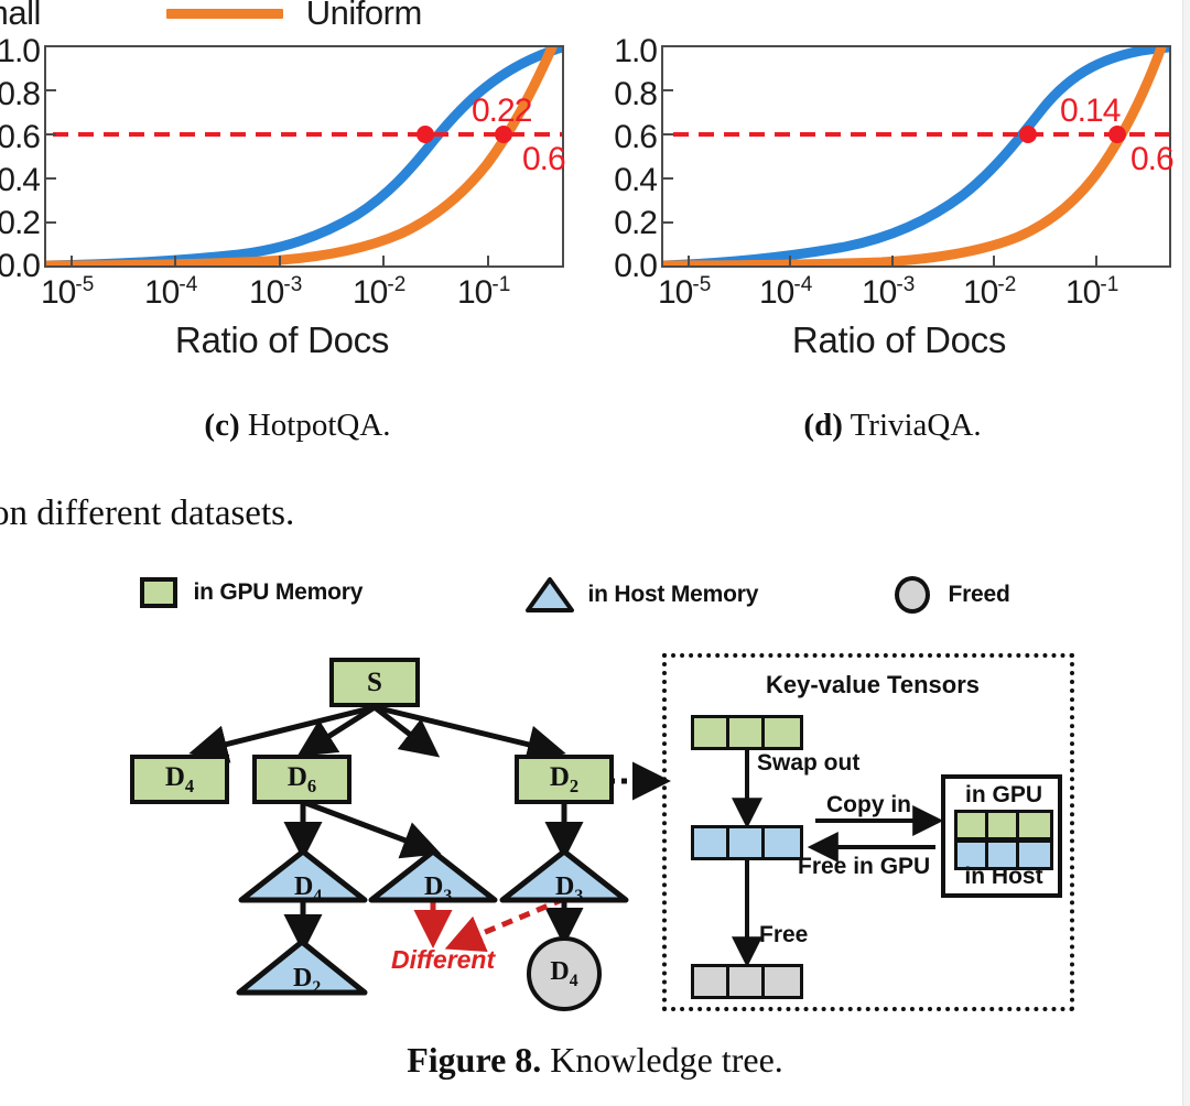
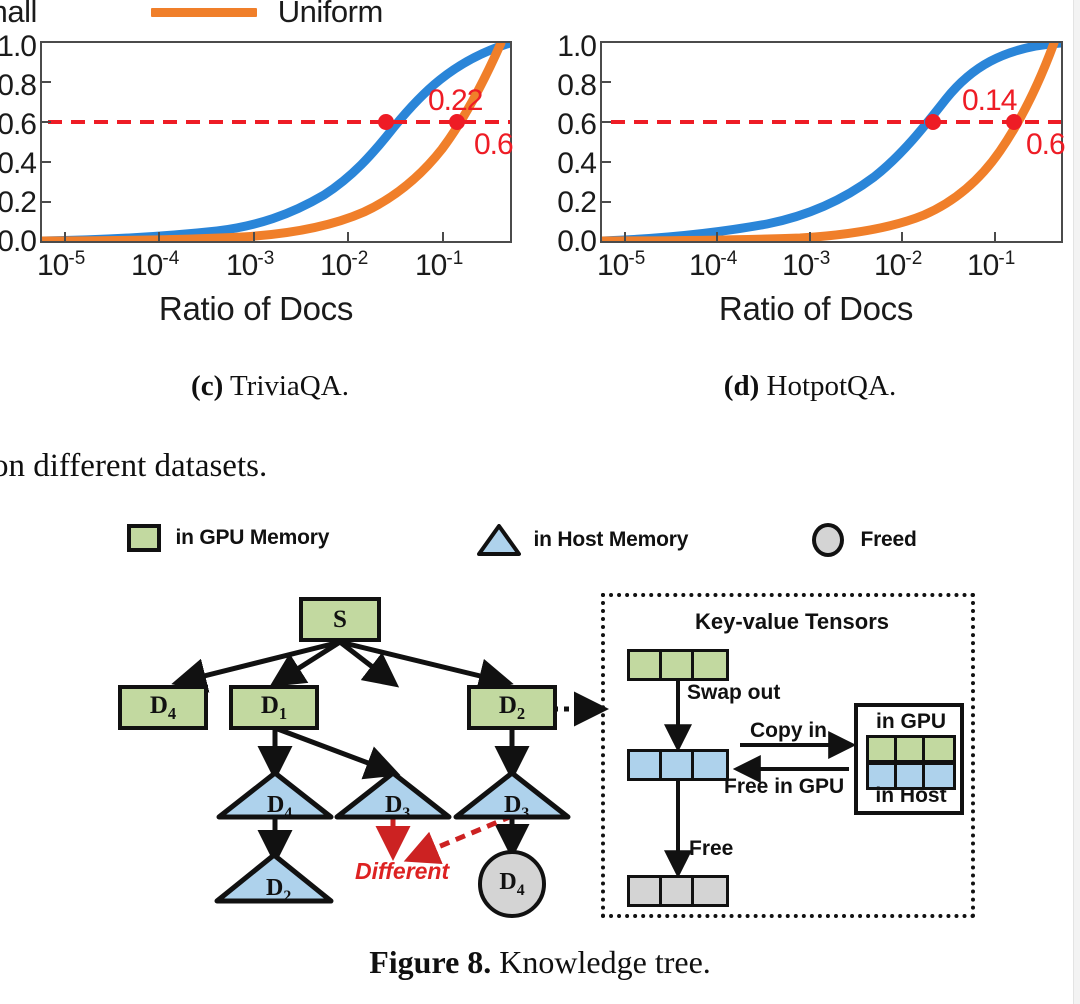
  all Uniform
  1.0
  0.8
  0.6
  0.4
  0.2
  0.0
  0.22
  0.6
  10-5
  10-4
  10-3
  10-2
  10-1
  Ratio of Docs
- (c) HotpotQA.
+ (c) TriviaQA.
  1.0
  0.8
  0.6
  0.4
  0.2
  0.0
  0.14
  0.6
  10-5
  10-4
  10-3
  10-2
  10-1
  Ratio of Docs
- (d) TriviaQA.
+ (d) HotpotQA.
  on different datasets.
  in GPU Memory
  in Host Memory
  Freed
  S
  D4
- D6
+ D1
  D2
  D4
  D3
  D3
  D2
  D4
  Different
  Key-value Tensors
  Swap out
  Copy in
  Free in GPU
  Free
  in GPU
  in Host
  Figure 8. Knowledge tree.
